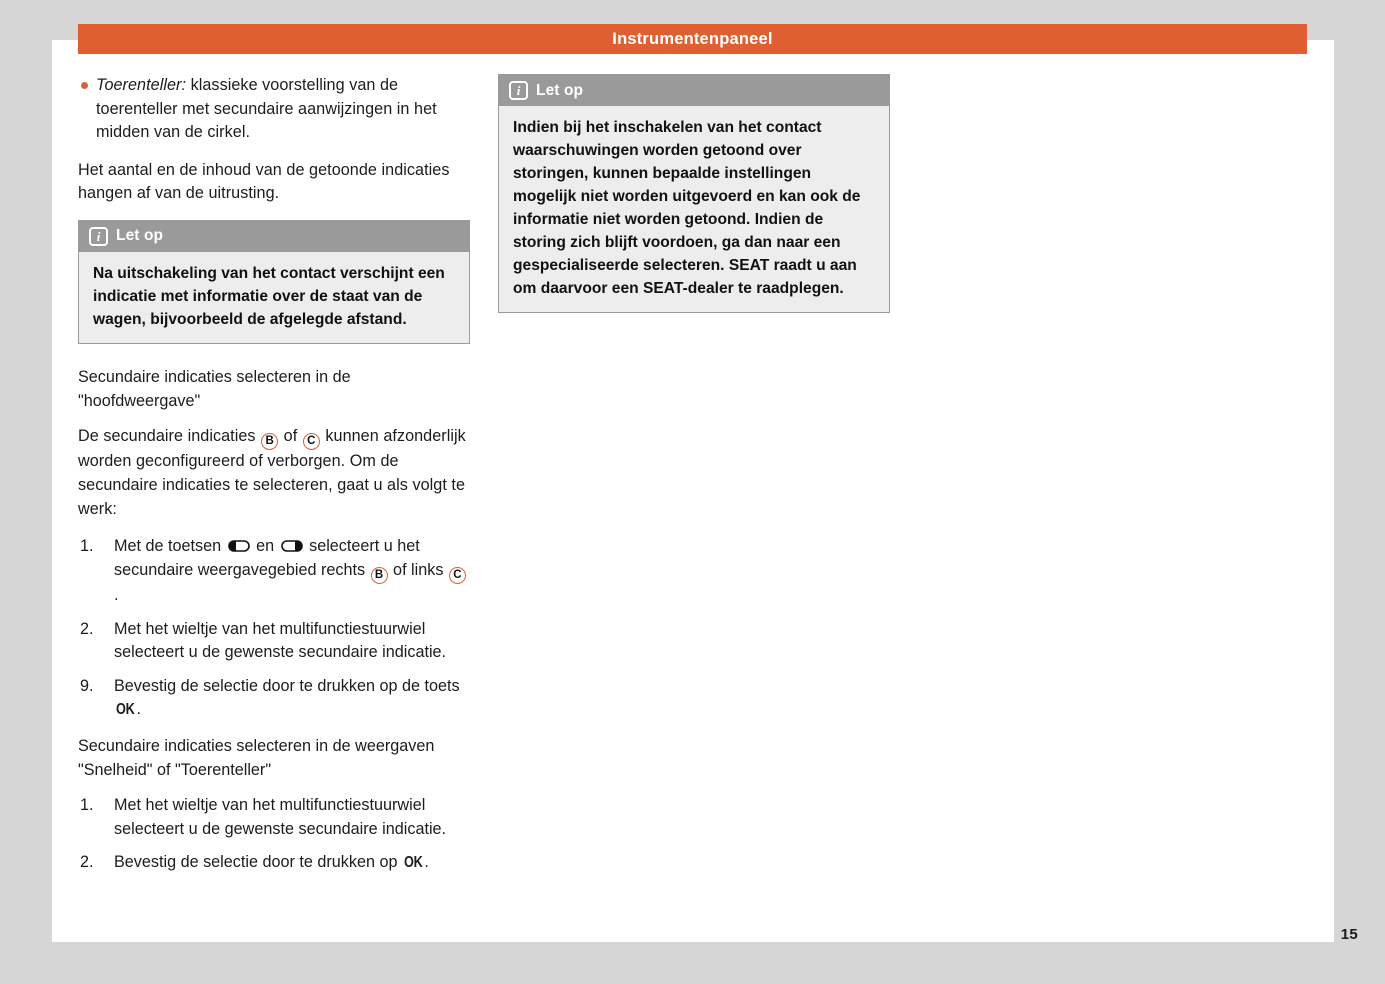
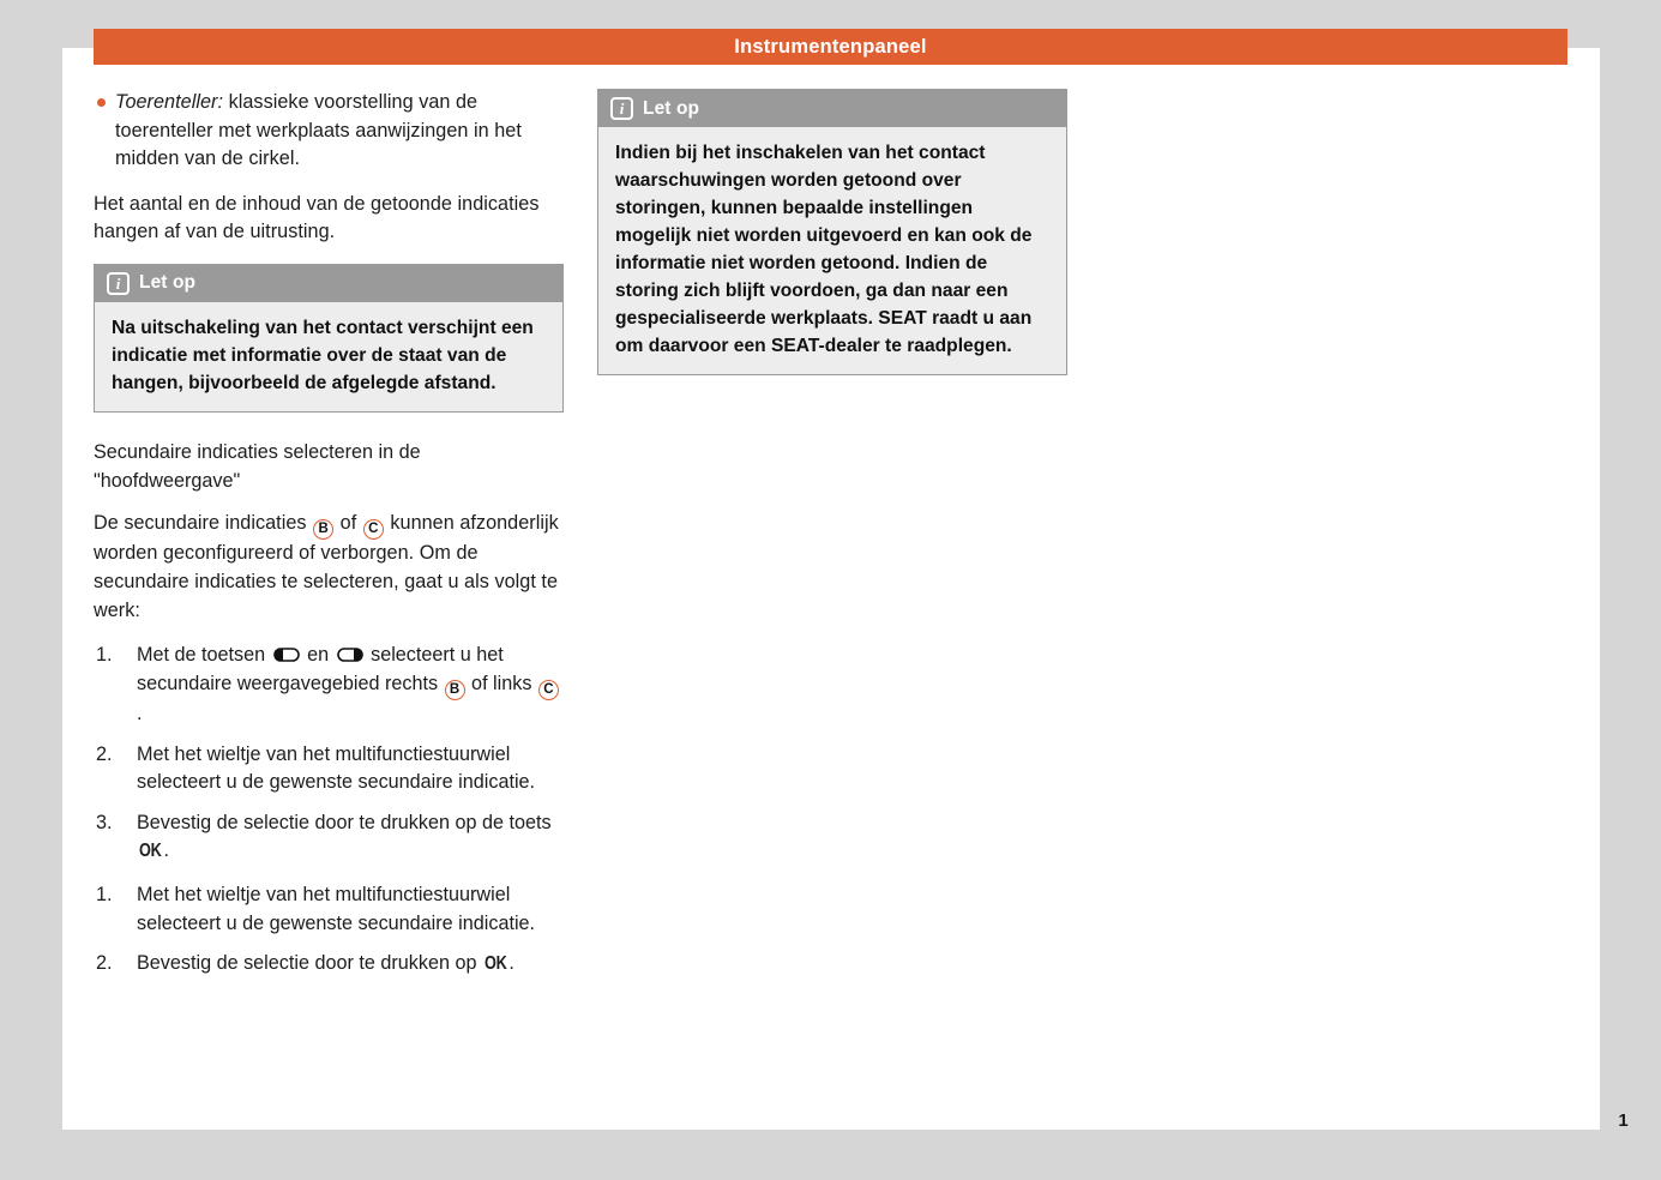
  Instrumentenpaneel
- 15
+ 1
- Toerenteller: klassieke voorstelling van de toerenteller met secundaire aanwijzingen in het midden van de cirkel.
+ Toerenteller: klassieke voorstelling van de toerenteller met werkplaats aanwijzingen in het midden van de cirkel.
  Het aantal en de inhoud van de getoonde indicaties hangen af van de uitrusting.
  i
  Let op
- Na uitschakeling van het contact verschijnt een indicatie met informatie over de staat van de wagen, bijvoorbeeld de afgelegde afstand.
+ Na uitschakeling van het contact verschijnt een indicatie met informatie over de staat van de hangen, bijvoorbeeld de afgelegde afstand.
  Secundaire indicaties selecteren in de "hoofdweergave"
  De secundaire indicaties B of C kunnen afzonderlijk worden geconfigureerd of verborgen. Om de secundaire indicaties te selecteren, gaat u als volgt te werk:
  1.
  Met de toetsen en selecteert u het secundaire weergavegebied rechts B of links C.
  2.
  Met het wieltje van het multifunctiestuurwiel selecteert u de gewenste secundaire indicatie.
- 9.
+ 3.
  Bevestig de selectie door te drukken op de toets OK .
- Secundaire indicaties selecteren in de weergaven "Snelheid" of "Toerenteller"
  1.
  Met het wieltje van het multifunctiestuurwiel selecteert u de gewenste secundaire indicatie.
  2.
  Bevestig de selectie door te drukken op OK.
  i
  Let op
- Indien bij het inschakelen van het contact waarschuwingen worden getoond over storingen, kunnen bepaalde instellingen mogelijk niet worden uitgevoerd en kan ook de informatie niet worden getoond. Indien de storing zich blijft voordoen, ga dan naar een gespecialiseerde selecteren. SEAT raadt u aan om daarvoor een SEAT-dealer te raadplegen.
+ Indien bij het inschakelen van het contact waarschuwingen worden getoond over storingen, kunnen bepaalde instellingen mogelijk niet worden uitgevoerd en kan ook de informatie niet worden getoond. Indien de storing zich blijft voordoen, ga dan naar een gespecialiseerde werkplaats. SEAT raadt u aan om daarvoor een SEAT-dealer te raadplegen.
